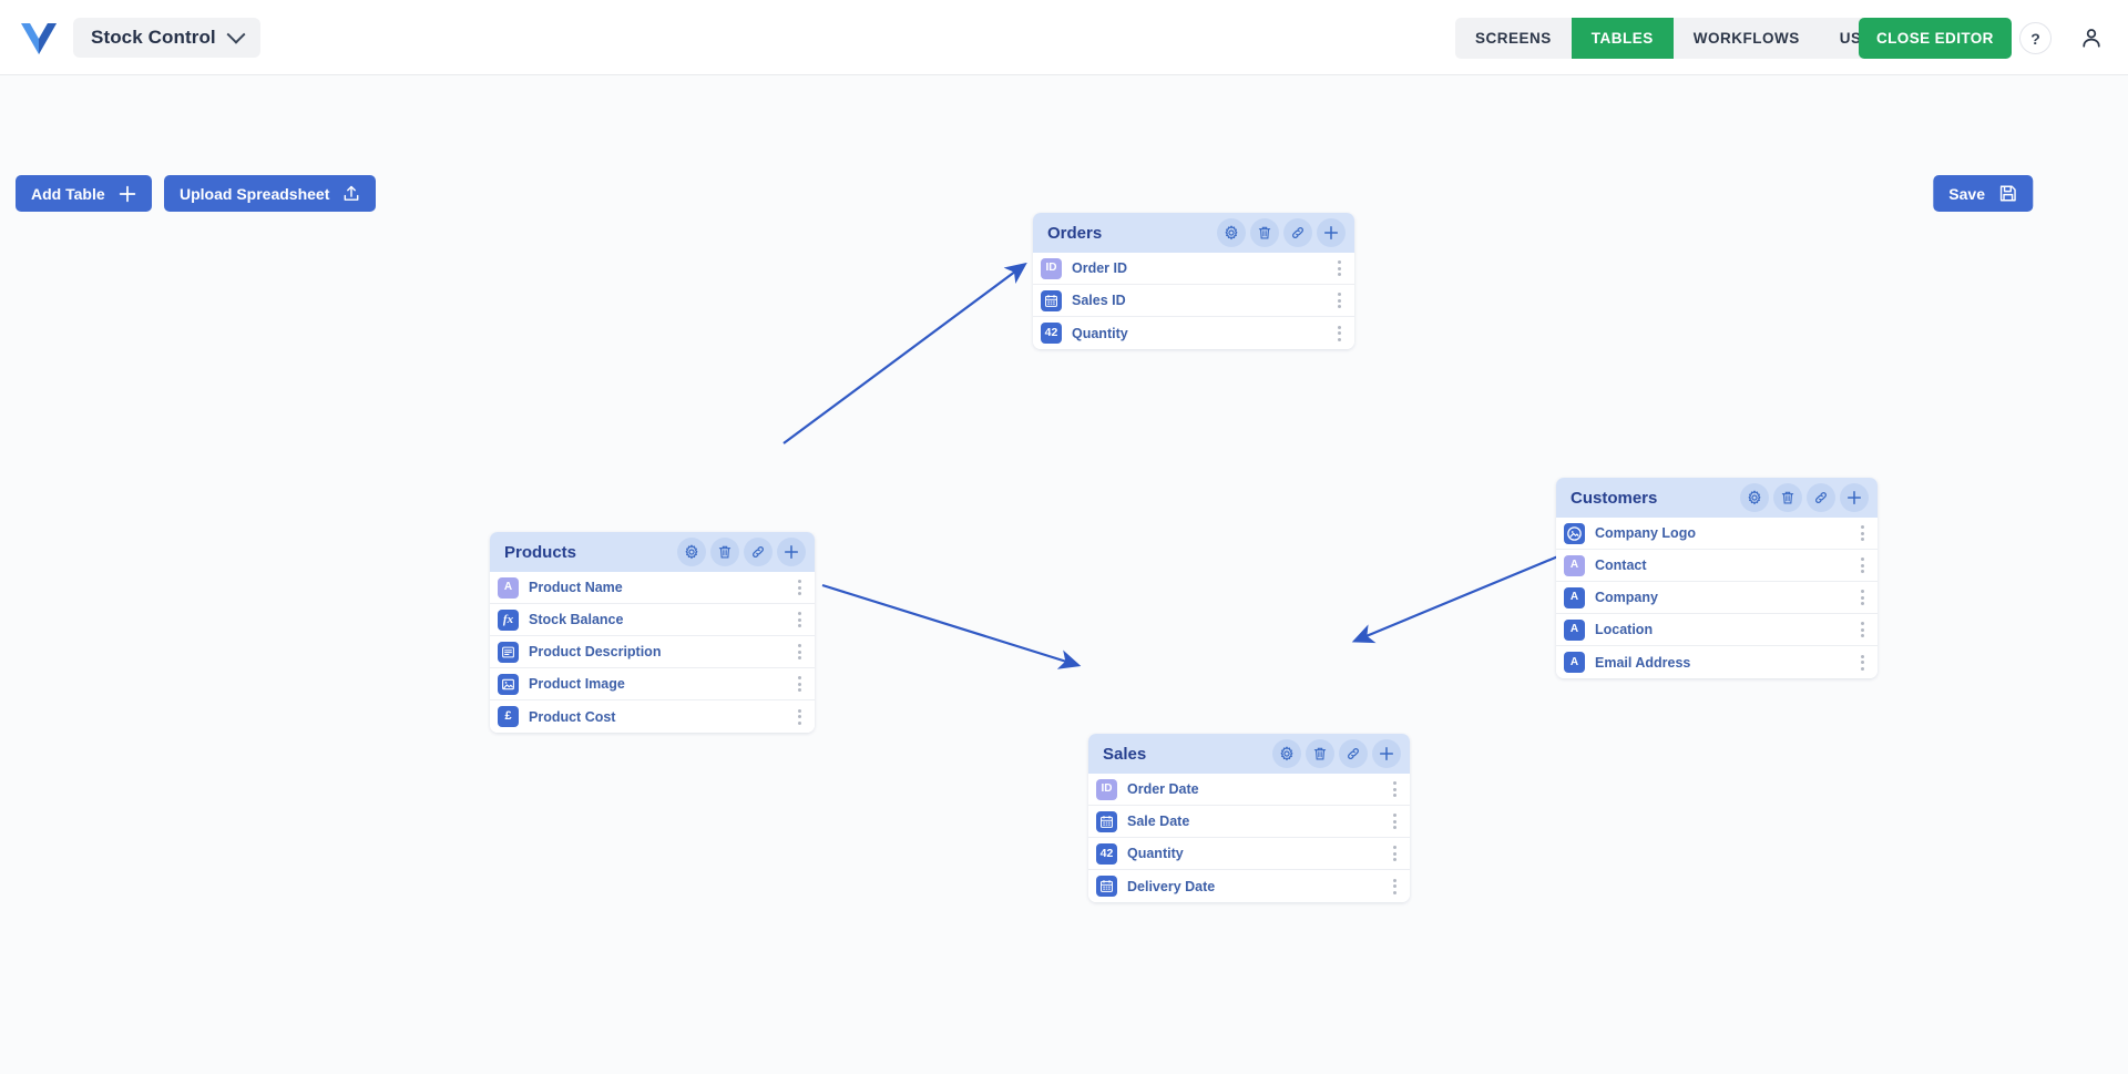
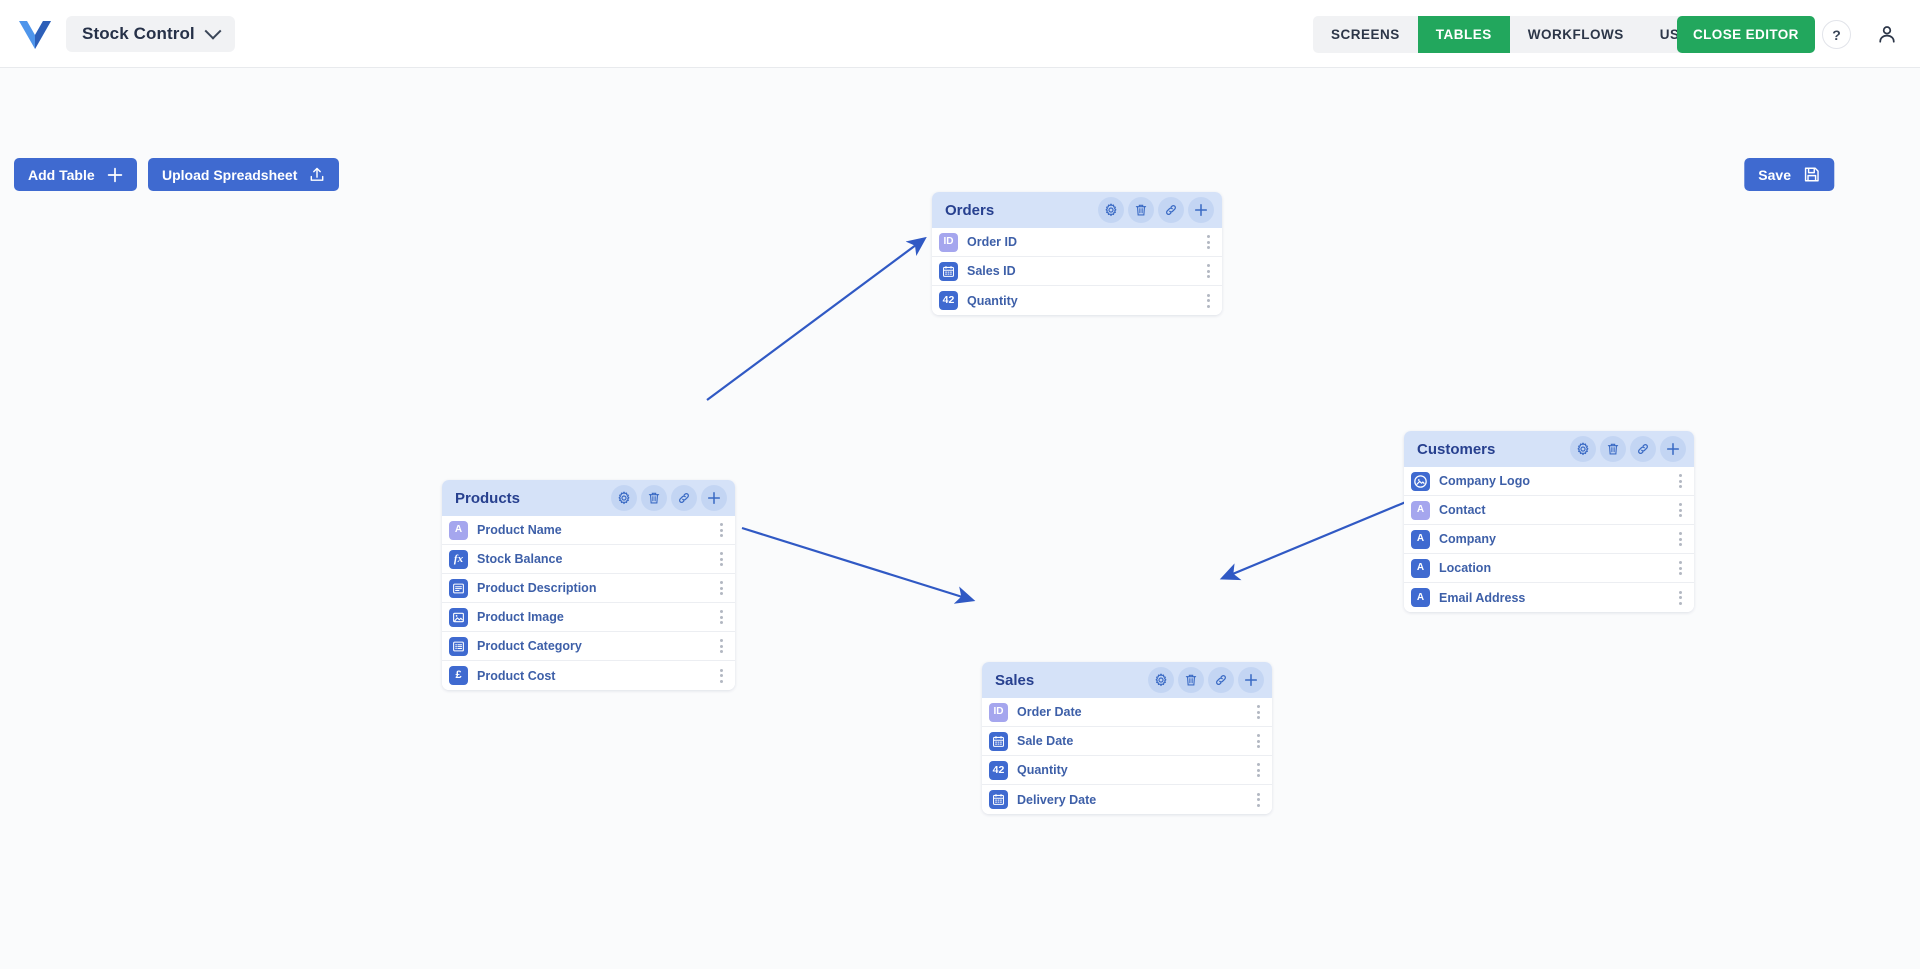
  Stock Control
  SCREENS
  TABLES
  WORKFLOWS
  CLOSE EDITOR
  ?
  Add Table
  Upload Spreadsheet
  Save
  Orders
  ID
  Order ID
  Sales ID
  42
  Quantity
  Products
  A
  Product Name
  fx
  Stock Balance
  Product Description
  Product Image
+ Product Category
  £
  Product Cost
  Customers
  Company Logo
  A
  Contact
  A
  Company
  A
  Location
  A
  Email Address
  Sales
  ID
  Order Date
  Sale Date
  42
  Quantity
  Delivery Date
